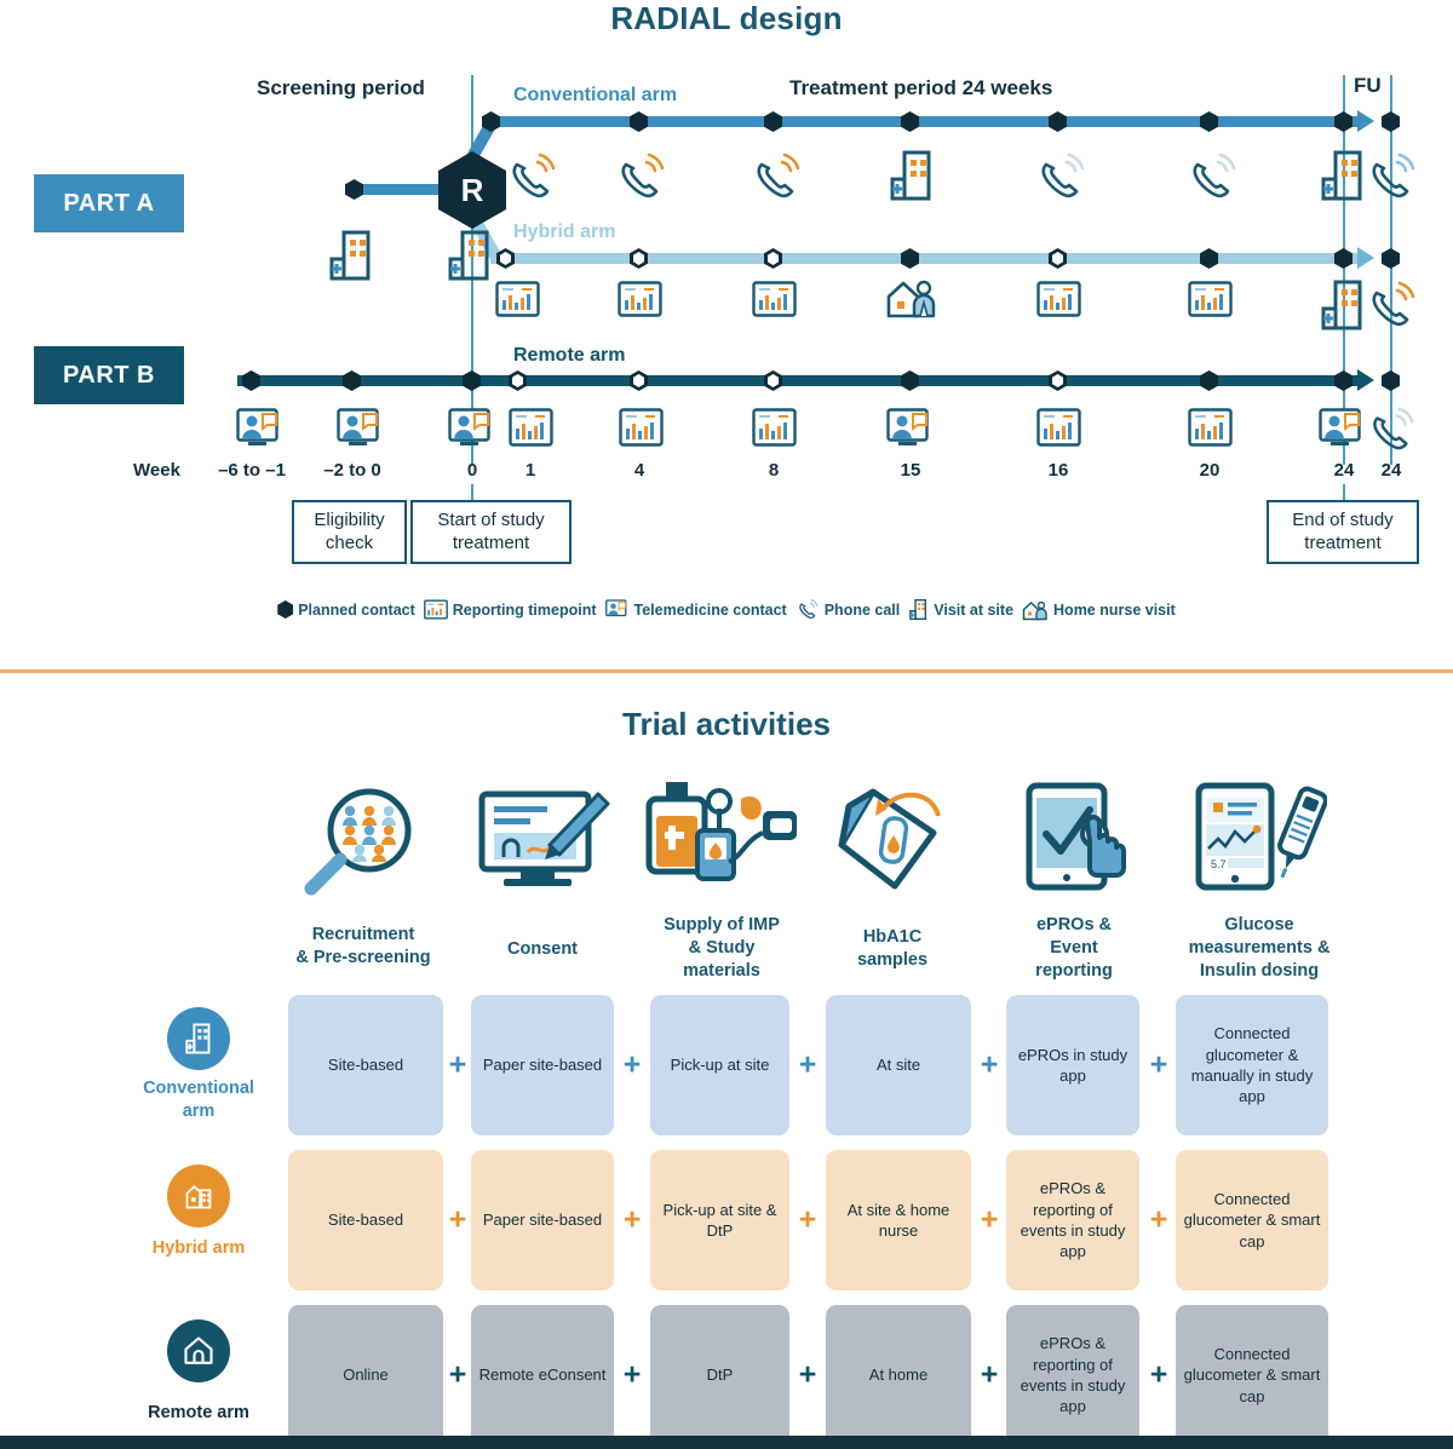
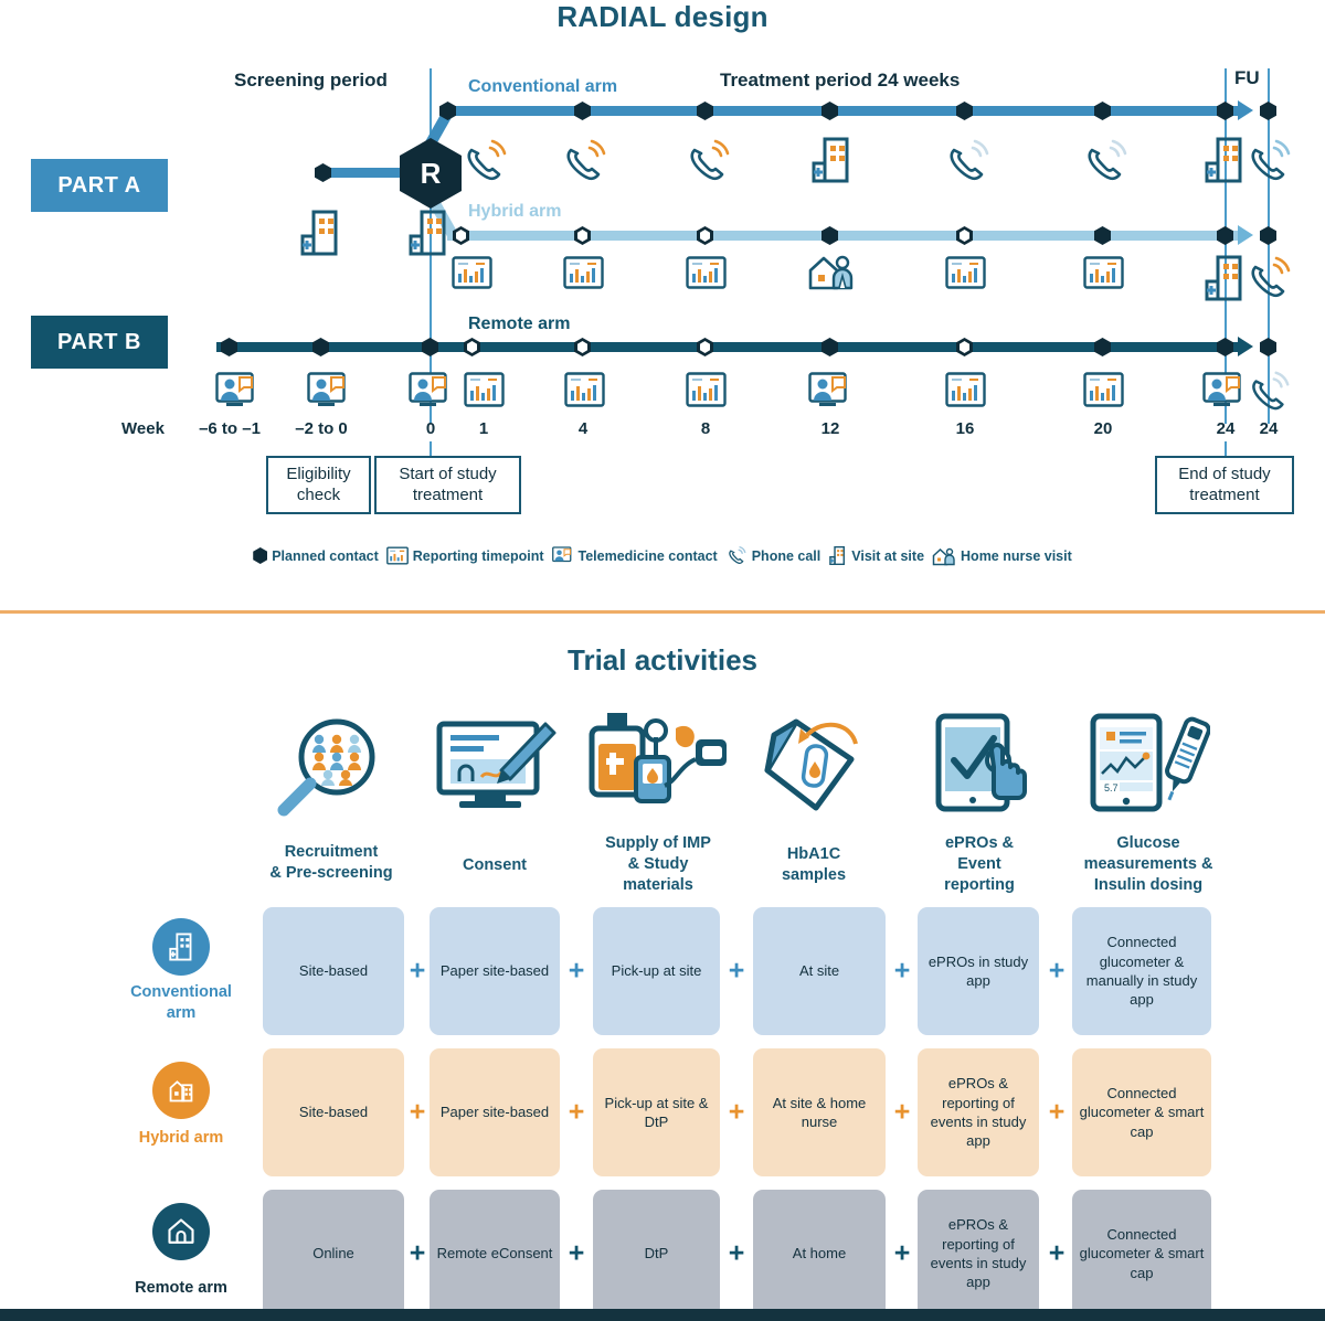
  RADIAL design
  PART A
  PART B
  Screening period
  Treatment period 24 weeks
  FU
  Conventional arm
  Hybrid arm
  Remote arm
  R
  Week
  –6 to –1
  –2 to 0
  0
  1
  4
  8
- 15
+ 12
  16
  20
  24
  24
  Eligibility
  check
  Start of study
  treatment
  End of study
  treatment
  Planned contact
  Reporting timepoint
  Telemedicine contact
  Phone call
  Visit at site
  Home nurse visit
  Trial activities
  Recruitment
  & Pre-screening
  Consent
  Supply of IMP
  & Study
  materials
  HbA1C
  samples
  ePROs &
  Event
  reporting
  5.7
  Glucose
  measurements &
  Insulin dosing
  Conventional
  arm
  Site-based
  +
  Paper site-based
  +
  Pick-up at site
  +
  At site
  +
  ePROs in study app
  +
  Connected glucometer & manually in study app
  Hybrid arm
  Site-based
  +
  Paper site-based
  +
  Pick-up at site & DtP
  +
  At site & home nurse
  +
  ePROs & reporting of events in study app
  +
  Connected glucometer & smart cap
  Remote arm
  Online
  +
  Remote eConsent
  +
  DtP
  +
  At home
  +
  ePROs & reporting of events in study app
  +
  Connected glucometer & smart cap
